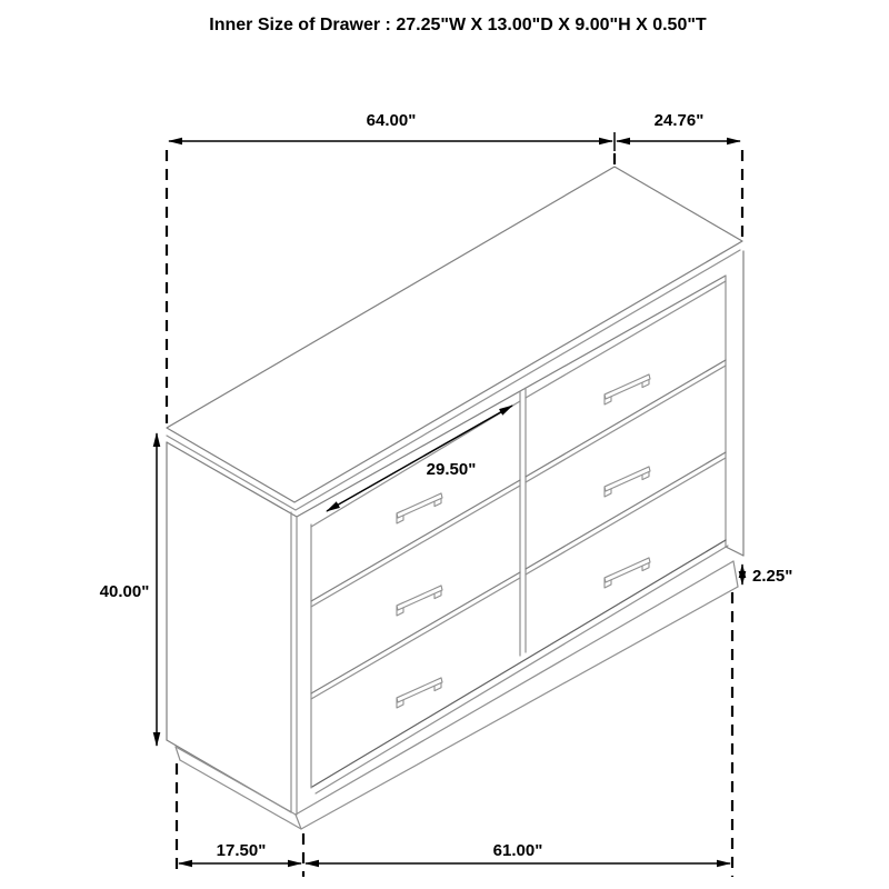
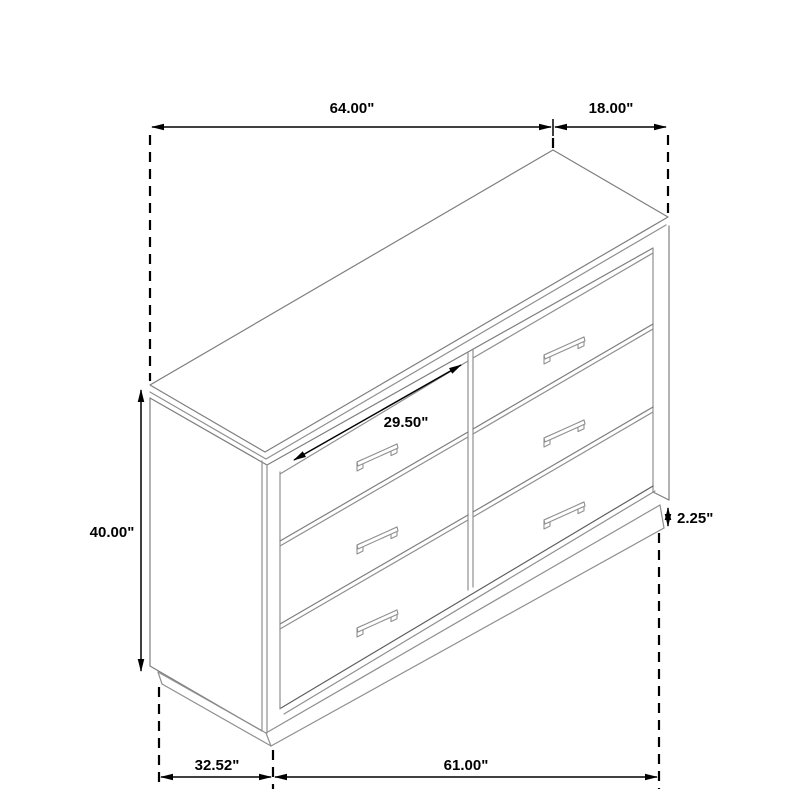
- Inner Size of Drawer : 27.25"W X 13.00"D X 9.00"H X 0.50"T
  64.00"
- 24.76"
+ 18.00"
  29.50"
  40.00"
  2.25"
- 17.50"
+ 32.52"
  61.00"
